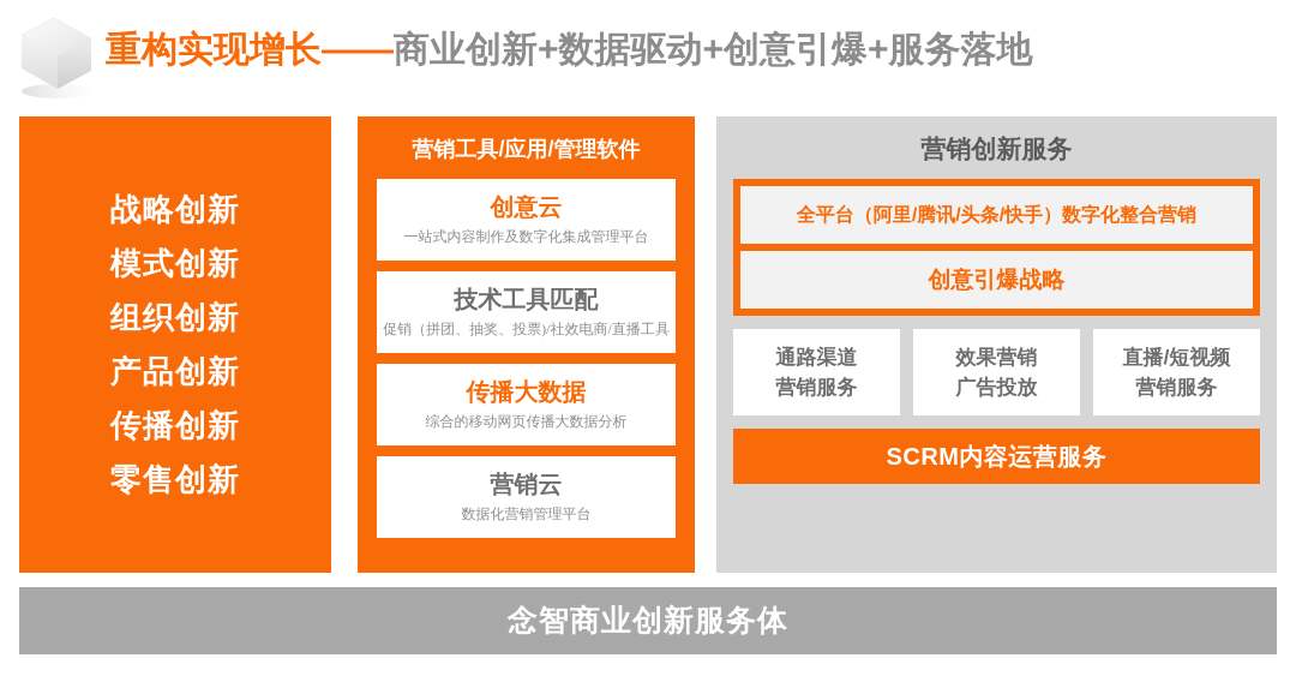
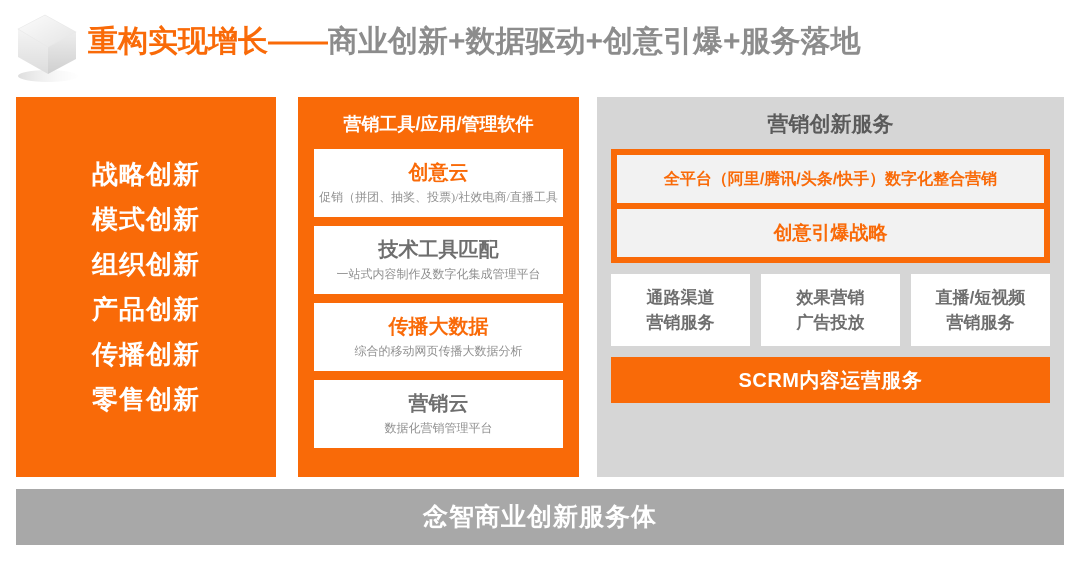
  重构实现增长——商业创新+数据驱动+创意引爆+服务落地
  战略创新
  模式创新
  组织创新
  产品创新
  传播创新
  零售创新
  营销工具/应用/管理软件
  创意云
- 一站式内容制作及数字化集成管理平台
+ 促销（拼团、抽奖、投票)/社效电商/直播工具
  技术工具匹配
- 促销（拼团、抽奖、投票)/社效电商/直播工具
+ 一站式内容制作及数字化集成管理平台
  传播大数据
  综合的移动网页传播大数据分析
  营销云
  数据化营销管理平台
  营销创新服务
  全平台（阿里/腾讯/头条/快手）数字化整合营销
  创意引爆战略
  通路渠道
  营销服务
  效果营销
  广告投放
  直播/短视频
  营销服务
  SCRM内容运营服务
  念智商业创新服务体
